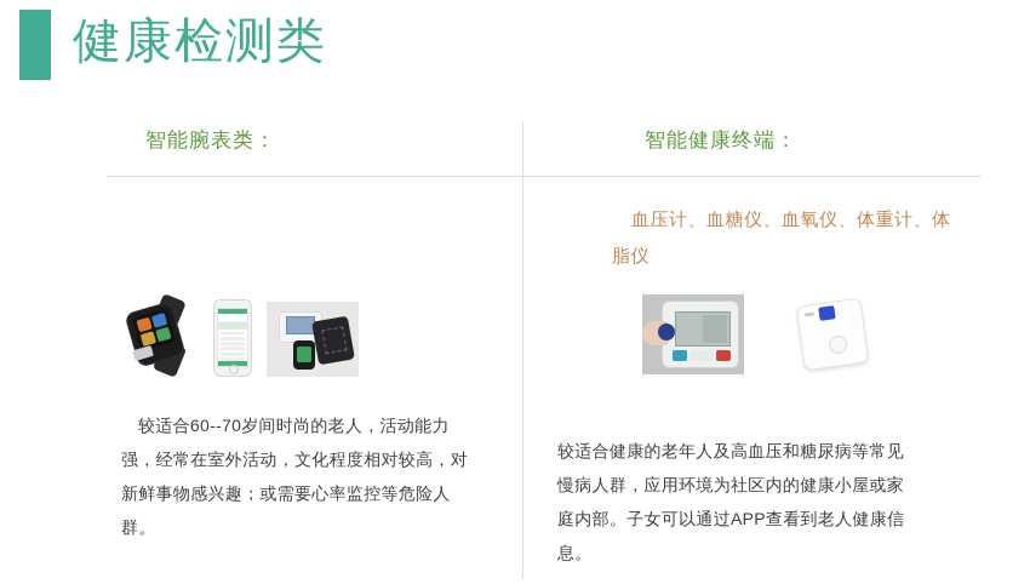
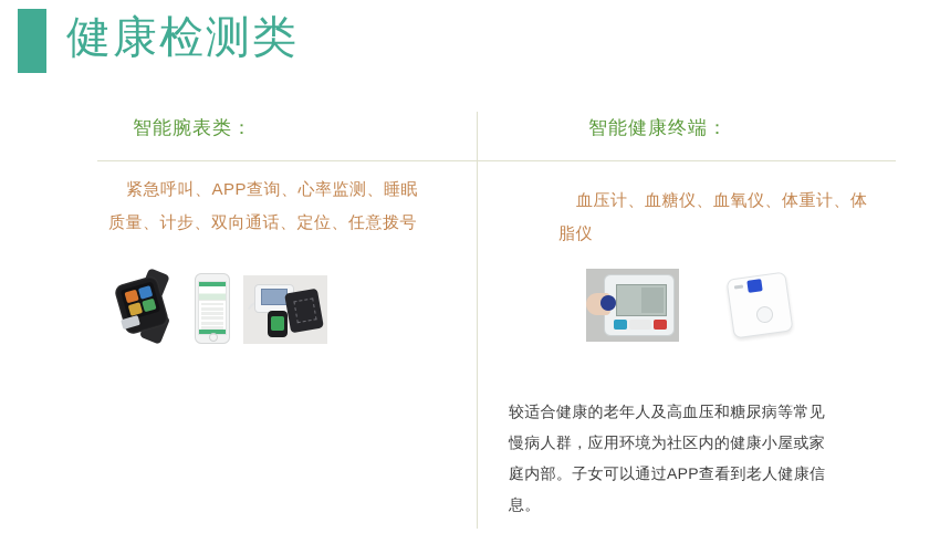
  健康检测类
  智能腕表类：
  智能健康终端：
+ 紧急呼叫、APP查询、心率监测、睡眠质量、计步、双向通话、定位、任意拨号
  血压计、血糖仪、血氧仪、体重计、体脂仪
- 较适合60--70岁间时尚的老人，活动能力强，经常在室外活动，文化程度相对较高，对新鲜事物感兴趣；或需要心率监控等危险人群。
  较适合健康的老年人及高血压和糖尿病等常见慢病人群，应用环境为社区内的健康小屋或家庭内部。子女可以通过APP查看到老人健康信息。
